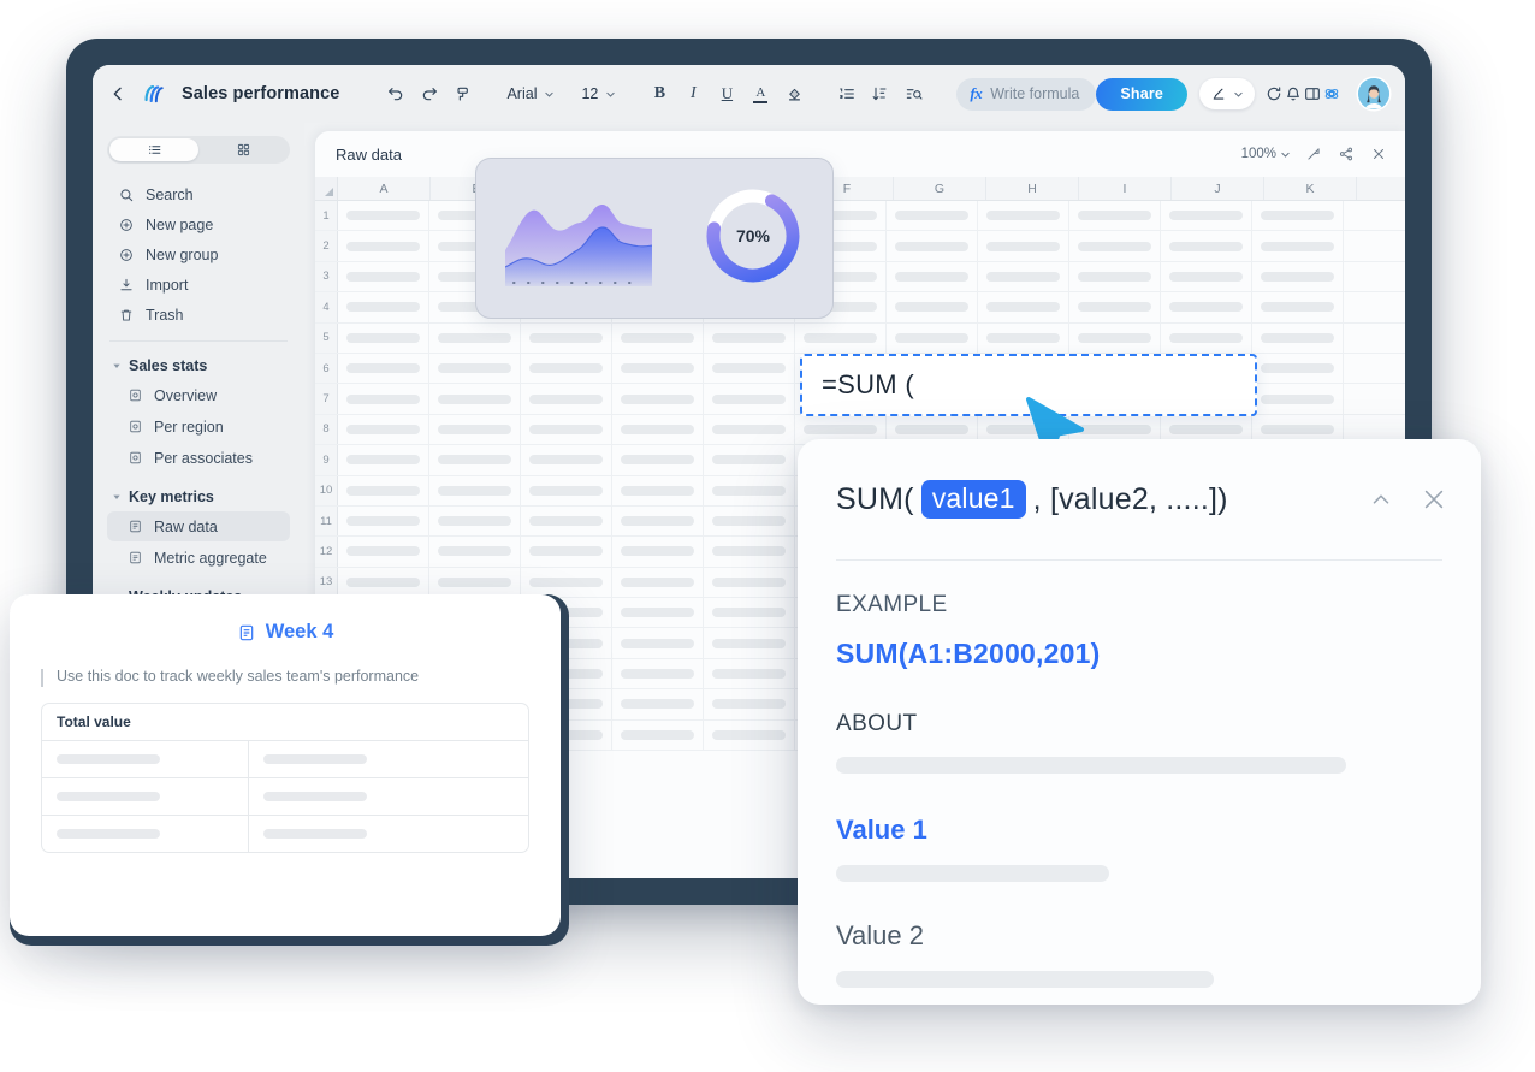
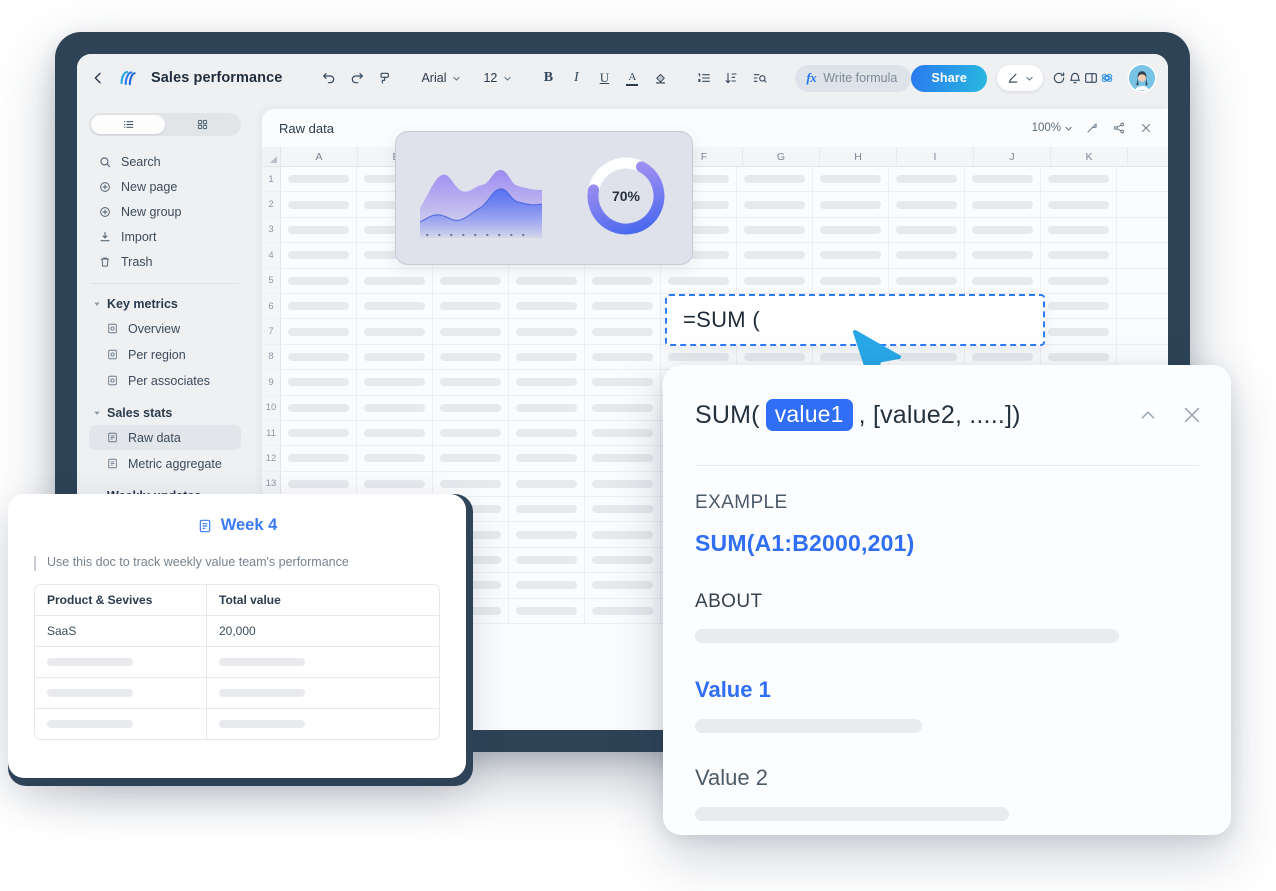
  Sales performance
  Arial
  12
  B
  I
  U
  A
  fx
  Write formula
  Share
  Search
  New page
  New group
  Import
  Trash
- Sales stats
+ Key metrics
  Overview
  Per region
  Per associates
- Key metrics
+ Sales stats
  Raw data
  Metric aggregate
  Raw data
  100%
  A
  F
  G
  H
  I
  J
  K
  1
  2
  3
  4
  5
  6
  7
  8
  9
  10
  11
  12
  13
  70%
  =SUM (
  SUM(
  value1
  , [value2, .....])
  EXAMPLE
  SUM(A1:B2000,201)
  ABOUT
  Value 1
  Value 2
  Week 4
- Use this doc to track weekly sales team's performance
+ Use this doc to track weekly value team's performance
+ Product & Sevives
  Total value
+ SaaS
+ 20,000
